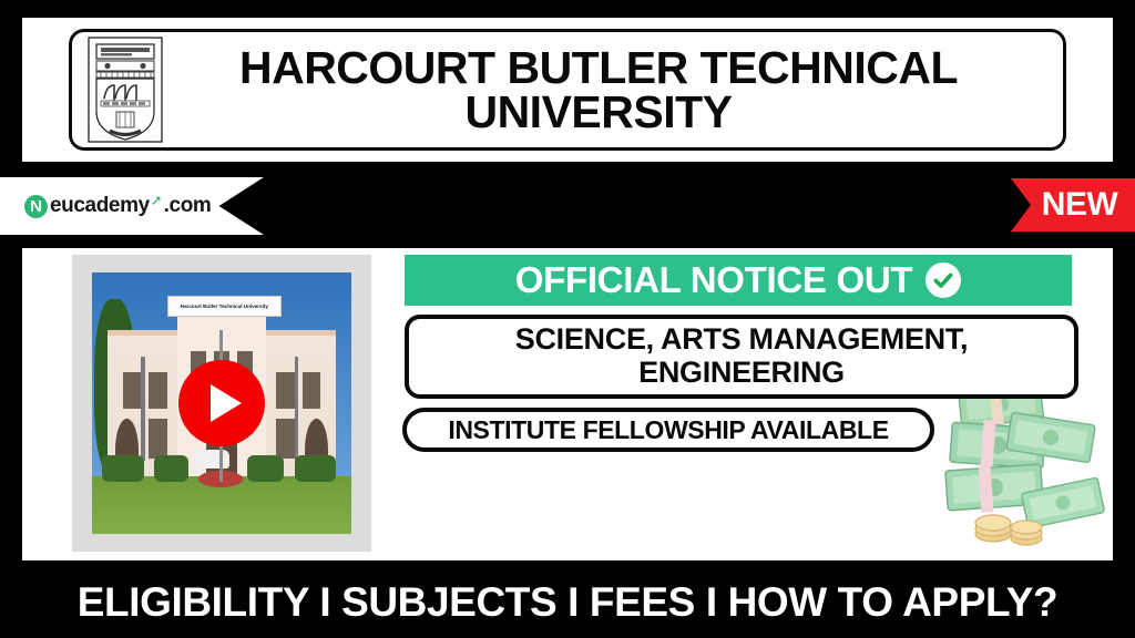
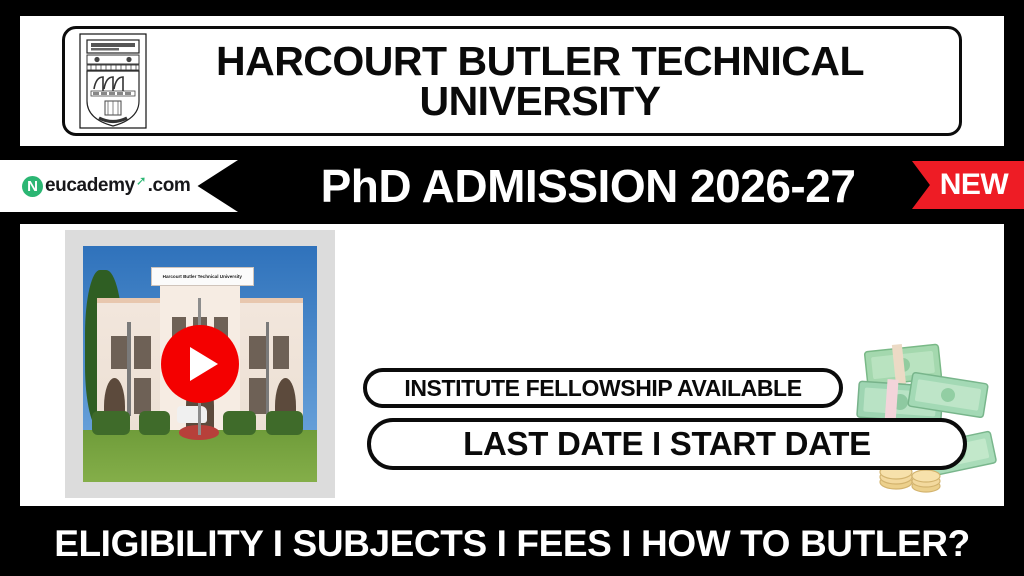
  HARCOURT BUTLER TECHNICAL UNIVERSITY
  N
  eucademy
  ➚
  .com
+ PhD ADMISSION 2026-27
  NEW
- OFFICIAL NOTICE OUT
- SCIENCE, ARTS MANAGEMENT, ENGINEERING
  INSTITUTE FELLOWSHIP AVAILABLE
+ LAST DATE I START DATE
- ELIGIBILITY I SUBJECTS I FEES I HOW TO APPLY?
+ ELIGIBILITY I SUBJECTS I FEES I HOW TO BUTLER?
